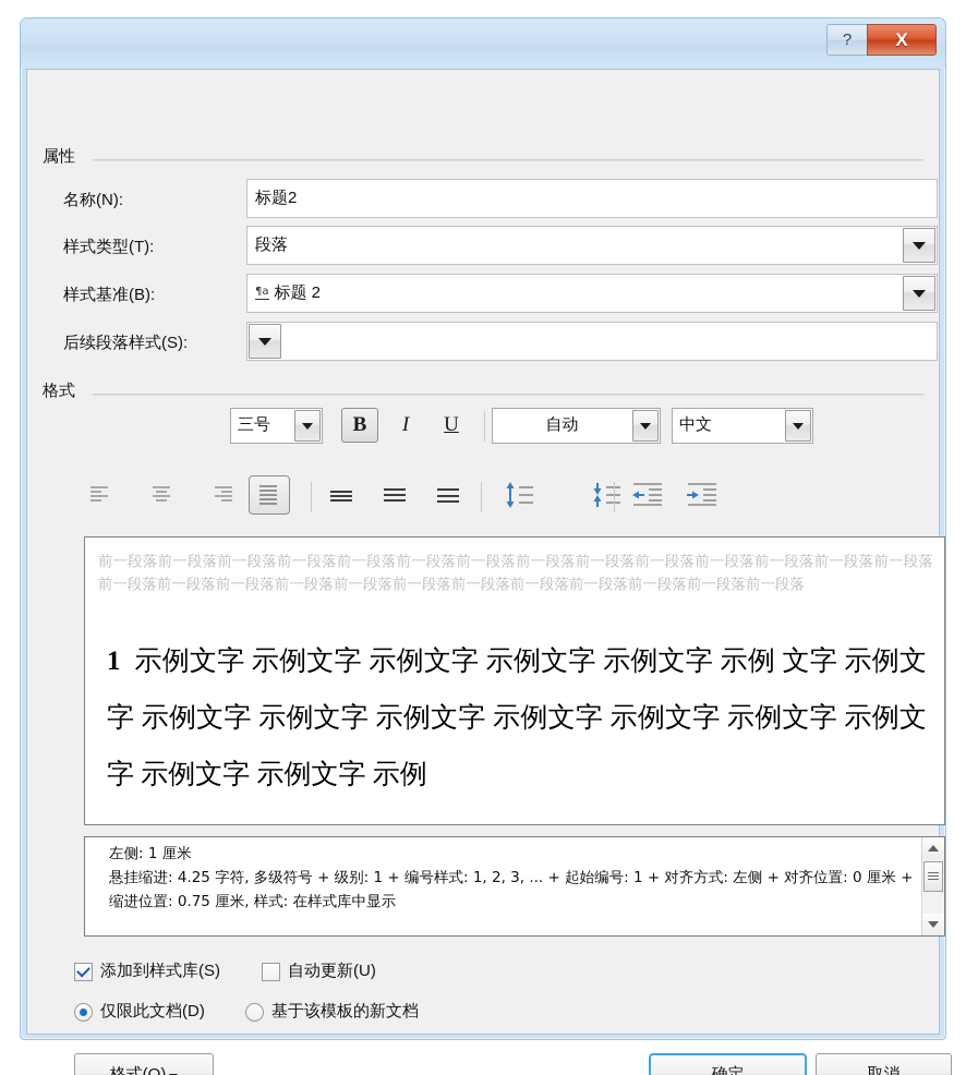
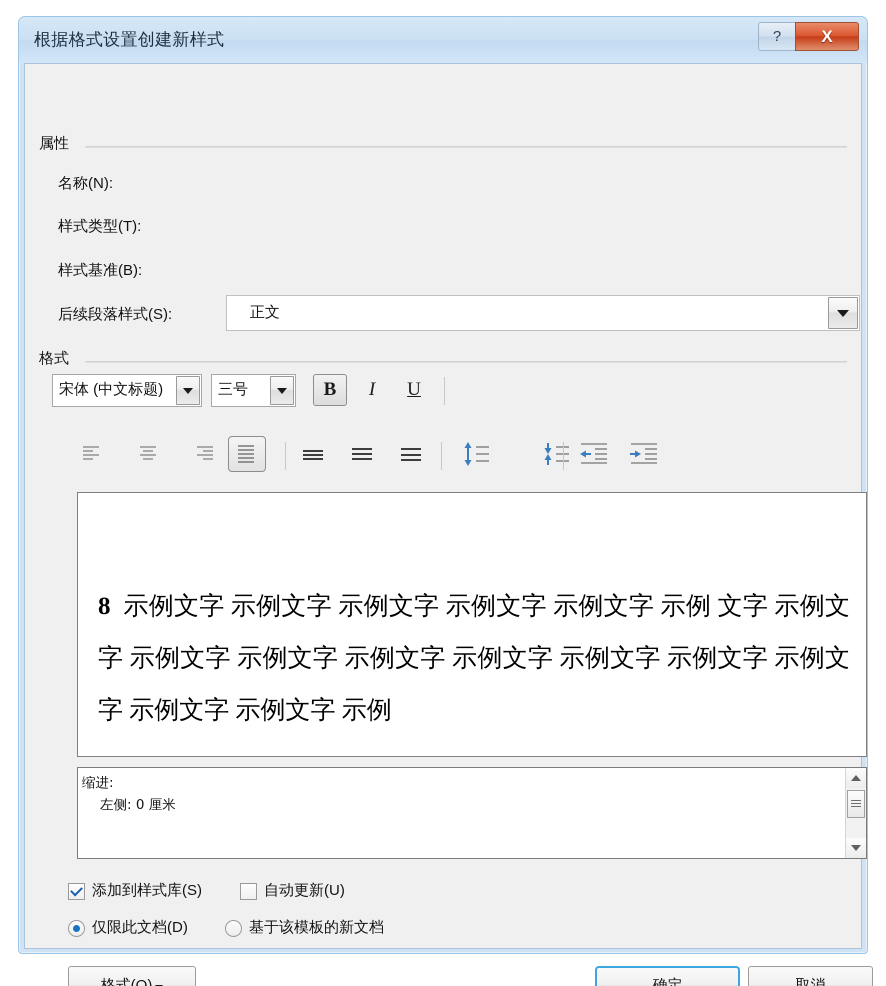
+ 根据格式设置创建新样式
  ?
  X
  属性
  名称(N):
- 标题2
  样式类型(T):
- 段落
  样式基准(B):
- ¶a
- 标题 2
  后续段落样式(S):
+ 正文
  格式
+ 宋体 (中文标题)
  三号
  B
  I
  U
- 自动
- 中文
- 前一段落前一段落前一段落前一段落前一段落前一段落前一段落前一段落前一段落前一段落前一段落前一段落前一段落前一段落前一段落前一段落前一段落前一段落前一段落前一段落前一段落前一段落前一段落前一段落前一段落前一段落
- 1 示例文字 示例文字 示例文字 示例文字 示例文字 示例 文字 示例文字 示例文字 示例文字 示例文字 示例文字 示例文字 示例文字 示例文字 示例文字 示例文字 示例
+ 8 示例文字 示例文字 示例文字 示例文字 示例文字 示例 文字 示例文字 示例文字 示例文字 示例文字 示例文字 示例文字 示例文字 示例文字 示例文字 示例文字 示例
+ 缩进:
- 左侧: 1 厘米
+ 左侧: 0 厘米
- 悬挂缩进: 4.25 字符, 多级符号 + 级别: 1 + 编号样式: 1, 2, 3, ... + 起始编号: 1 + 对齐方式: 左侧 + 对齐位置: 0 厘米 + 缩进位置: 0.75 厘米, 样式: 在样式库中显示
  添加到样式库(S)
  自动更新(U)
  仅限此文档(D)
  基于该模板的新文档
  格式(O)
  确定
  取消
